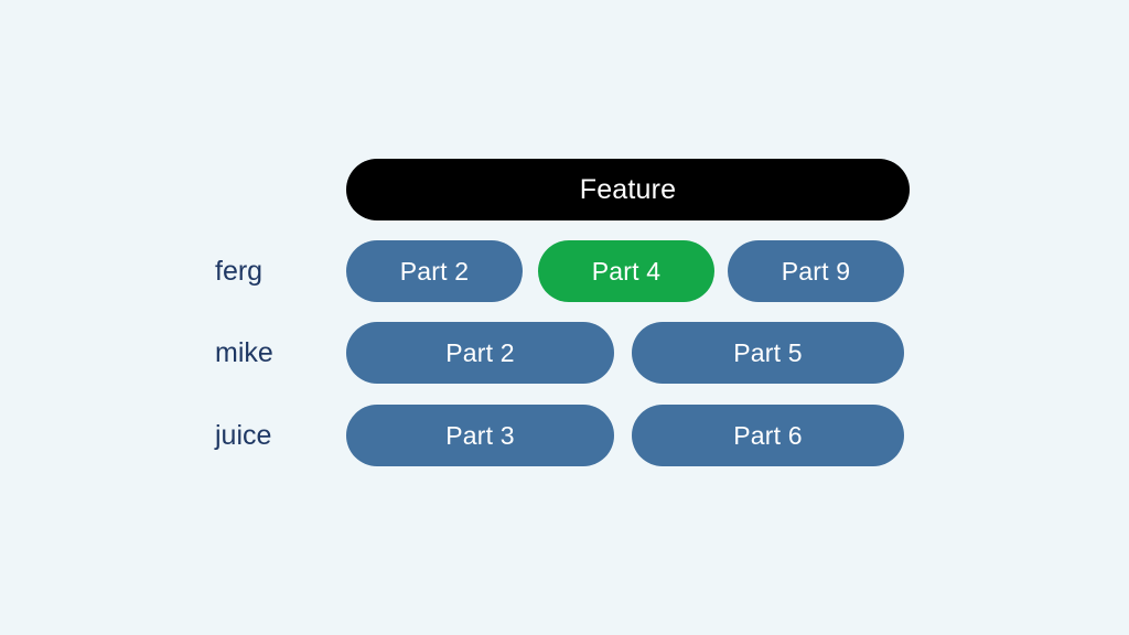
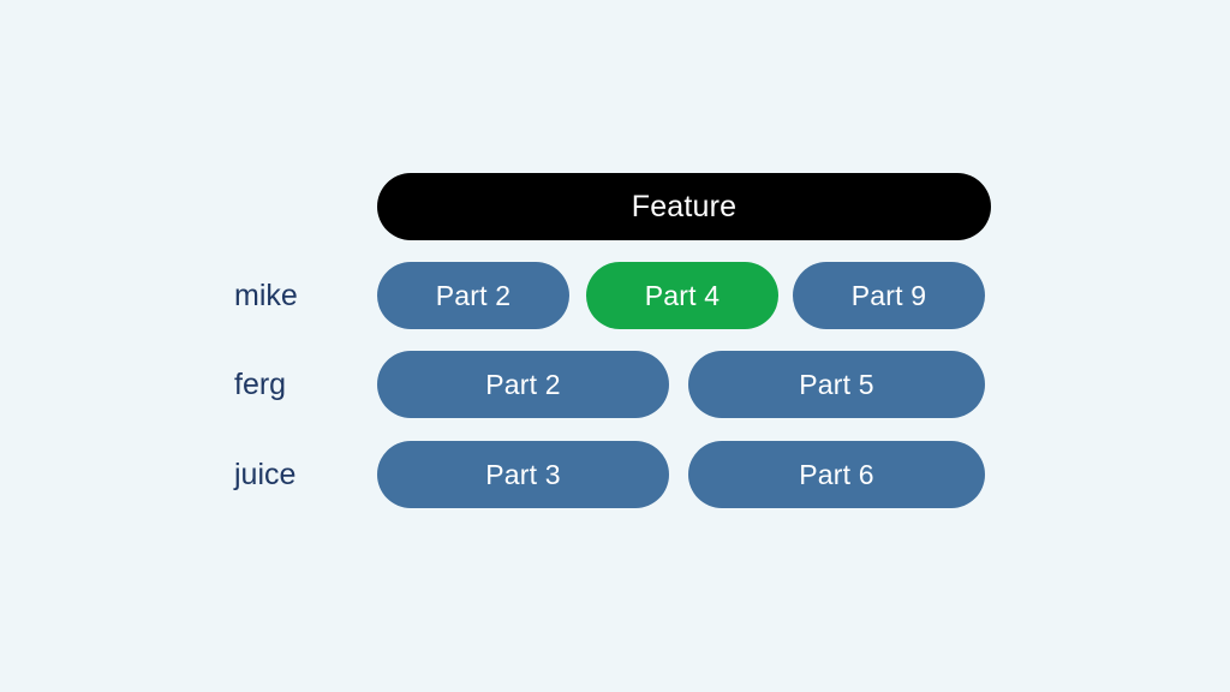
  Feature
- ferg
+ mike
  Part 2
  Part 4
  Part 9
- mike
+ ferg
  Part 2
  Part 5
  juice
  Part 3
  Part 6
